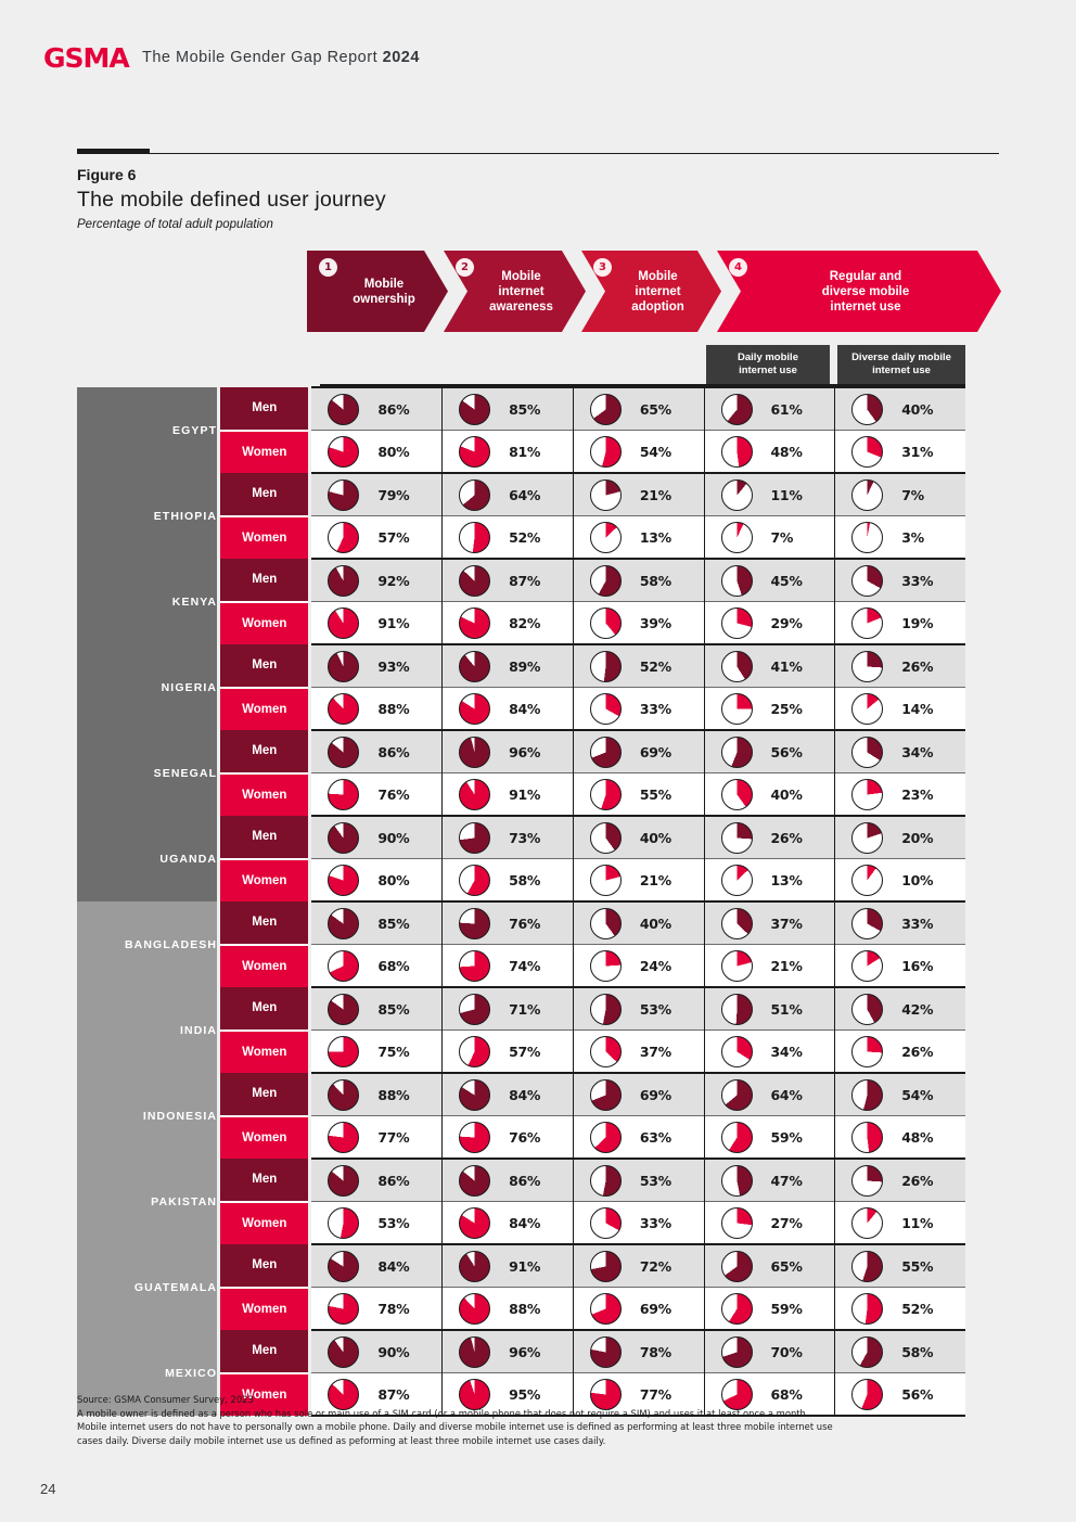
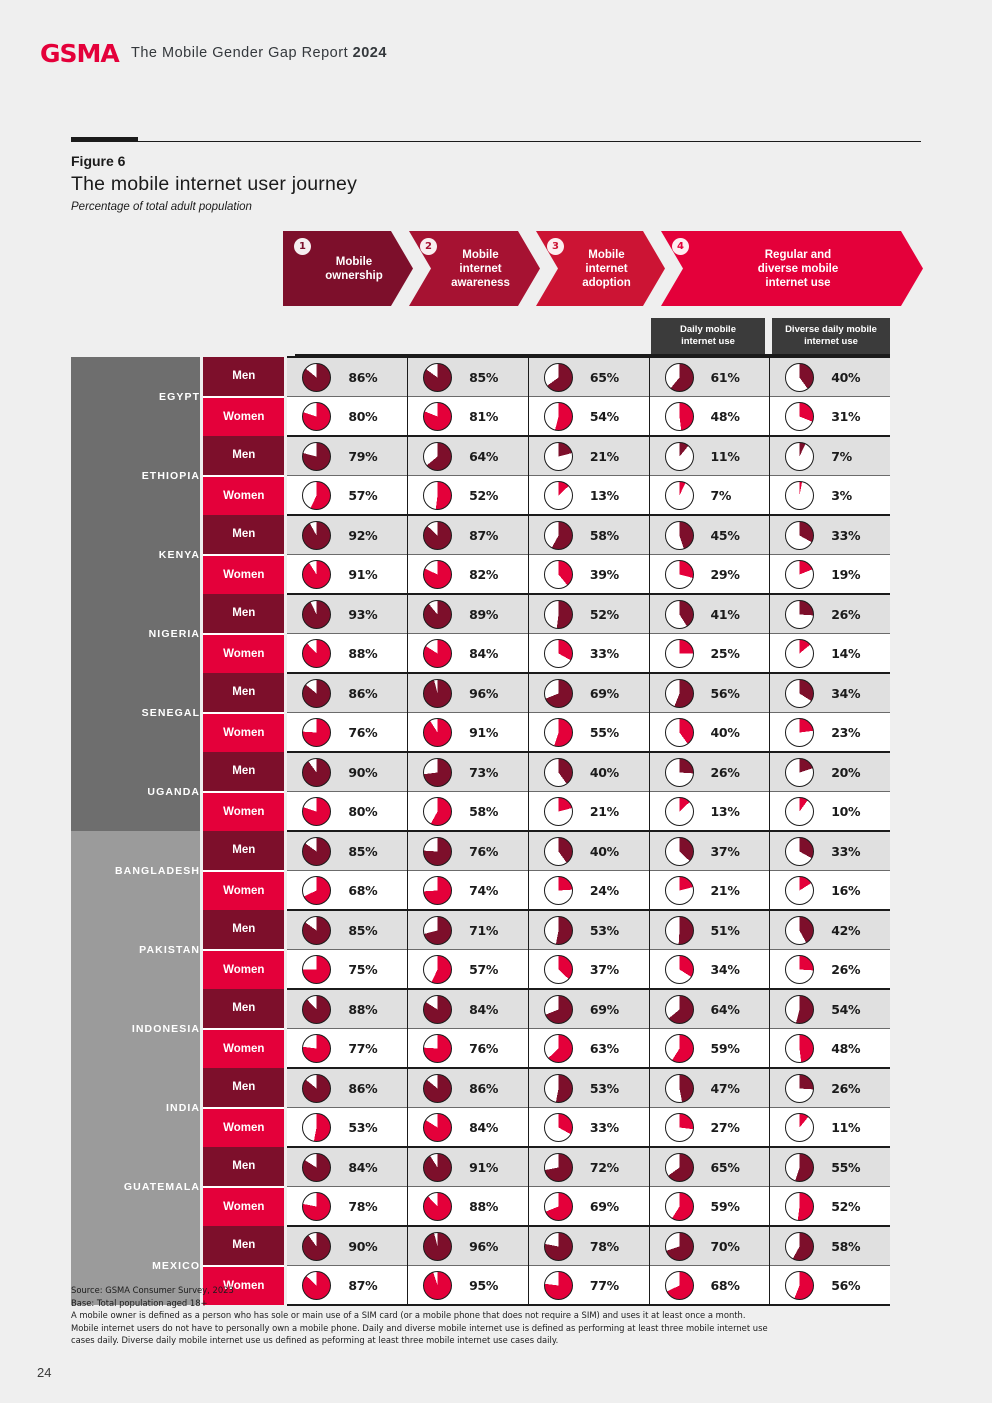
  GSMA
  The Mobile Gender Gap Report 2024
  Figure 6
- The mobile defined user journey
+ The mobile internet user journey
  Percentage of total adult population
  1
  Mobile
  ownership
  2
  Mobile
  internet
  awareness
  3
  Mobile
  internet
  adoption
  4
  Regular and
  diverse mobile
  internet use
  Daily mobile
  internet use
  Diverse daily mobile
  internet use
  EGYPT	Men	86%	85%	65%	61%	40%
  Women	80%	81%	54%	48%	31%
  ETHIOPIA	Men	79%	64%	21%	11%	7%
  Women	57%	52%	13%	7%	3%
  KENYA	Men	92%	87%	58%	45%	33%
  Women	91%	82%	39%	29%	19%
  NIGERIA	Men	93%	89%	52%	41%	26%
  Women	88%	84%	33%	25%	14%
  SENEGAL	Men	86%	96%	69%	56%	34%
  Women	76%	91%	55%	40%	23%
  UGANDA	Men	90%	73%	40%	26%	20%
  Women	80%	58%	21%	13%	10%
  BANGLADESH	Men	85%	76%	40%	37%	33%
  Women	68%	74%	24%	21%	16%
- INDIA	Men	85%	71%	53%	51%	42%
+ PAKISTAN	Men	85%	71%	53%	51%	42%
  Women	75%	57%	37%	34%	26%
  INDONESIA	Men	88%	84%	69%	64%	54%
  Women	77%	76%	63%	59%	48%
- PAKISTAN	Men	86%	86%	53%	47%	26%
+ INDIA	Men	86%	86%	53%	47%	26%
  Women	53%	84%	33%	27%	11%
  GUATEMALA	Men	84%	91%	72%	65%	55%
  Women	78%	88%	69%	59%	52%
  MEXICO	Men	90%	96%	78%	70%	58%
  Women	87%	95%	77%	68%	56%
  Source: GSMA Consumer Survey, 2023
+ Base: Total population aged 18+
  A mobile owner is defined as a person who has sole or main use of a SIM card (or a mobile phone that does not require a SIM) and uses it at least once a month.
  Mobile internet users do not have to personally own a mobile phone. Daily and diverse mobile internet use is defined as performing at least three mobile internet use
  cases daily. Diverse daily mobile internet use us defined as peforming at least three mobile internet use cases daily.
  24
